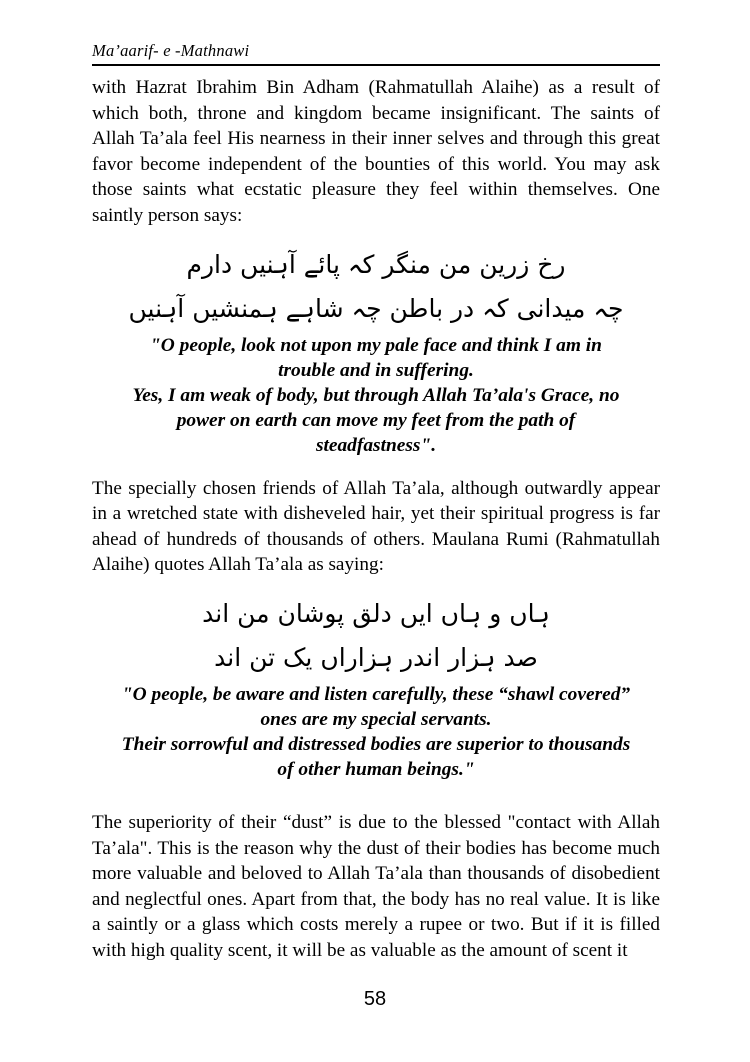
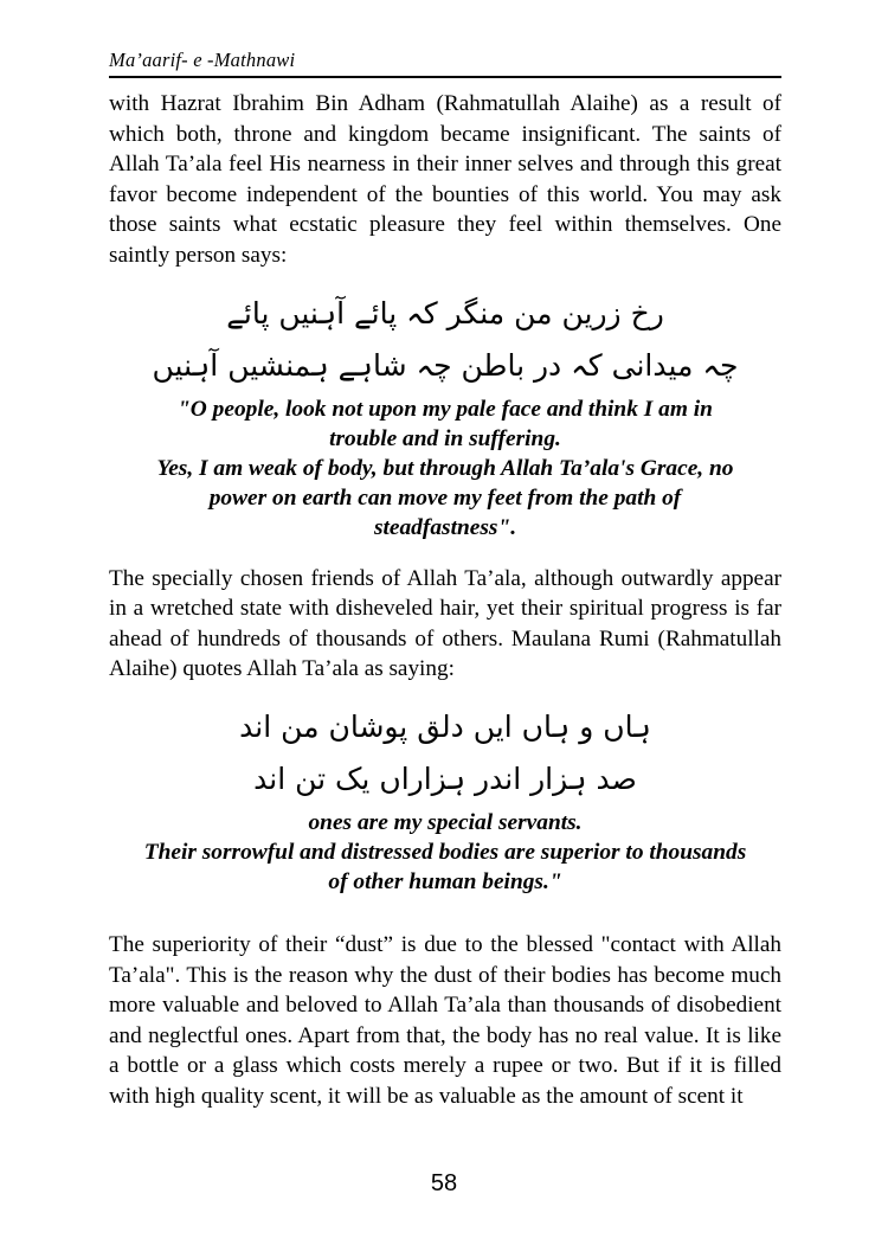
  Ma’aarif- e -Mathnawi
  with Hazrat Ibrahim Bin Adham (Rahmatullah Alaihe) as a result of which both, throne and kingdom became insignificant. The saints of Allah Ta’ala feel His nearness in their inner selves and through this great favor become independent of the bounties of this world. You may ask those saints what ecstatic pleasure they feel within themselves. One saintly person says:
- رخ زرین من منگر کہ پائے آہنیں دارم
+ رخ زرین من منگر کہ پائے آہنیں پائے
  چہ میدانی کہ در باطن چہ شاہے ہمنشیں آہنیں
  "O people, look not upon my pale face and think I am in
  trouble and in suffering.
  Yes, I am weak of body, but through Allah Ta’ala's Grace, no
  power on earth can move my feet from the path of
  steadfastness".
  The specially chosen friends of Allah Ta’ala, although outwardly appear in a wretched state with disheveled hair, yet their spiritual progress is far ahead of hundreds of thousands of others. Maulana Rumi (Rahmatullah Alaihe) quotes Allah Ta’ala as saying:
  ہاں و ہاں ایں دلق پوشان من اند
  صد ہزار اندر ہزاراں یک تن اند
- "O people, be aware and listen carefully, these “shawl covered”
  ones are my special servants.
  Their sorrowful and distressed bodies are superior to thousands
  of other human beings."
- The superiority of their “dust” is due to the blessed "contact with Allah Ta’ala". This is the reason why the dust of their bodies has become much more valuable and beloved to Allah Ta’ala than thousands of disobedient and neglectful ones. Apart from that, the body has no real value. It is like a saintly or a glass which costs merely a rupee or two. But if it is filled with high quality scent, it will be as valuable as the amount of scent it
+ The superiority of their “dust” is due to the blessed "contact with Allah Ta’ala". This is the reason why the dust of their bodies has become much more valuable and beloved to Allah Ta’ala than thousands of disobedient and neglectful ones. Apart from that, the body has no real value. It is like a bottle or a glass which costs merely a rupee or two. But if it is filled with high quality scent, it will be as valuable as the amount of scent it
  58
